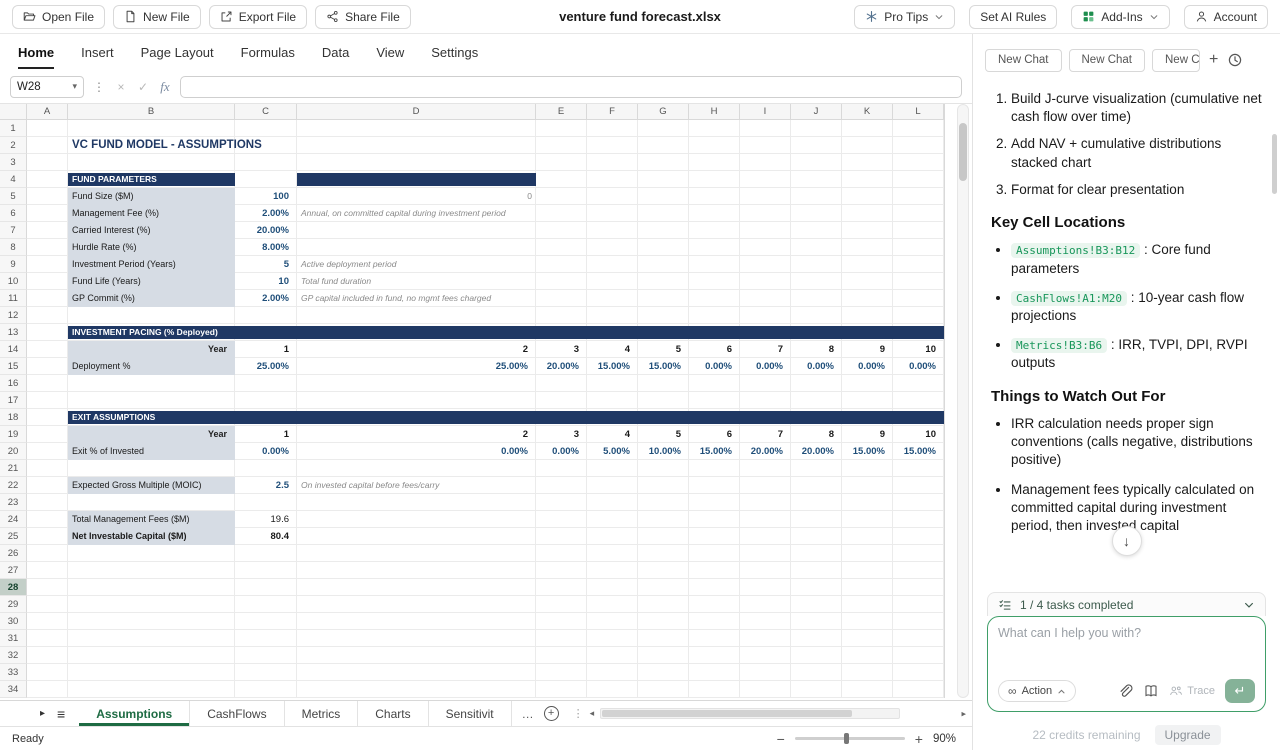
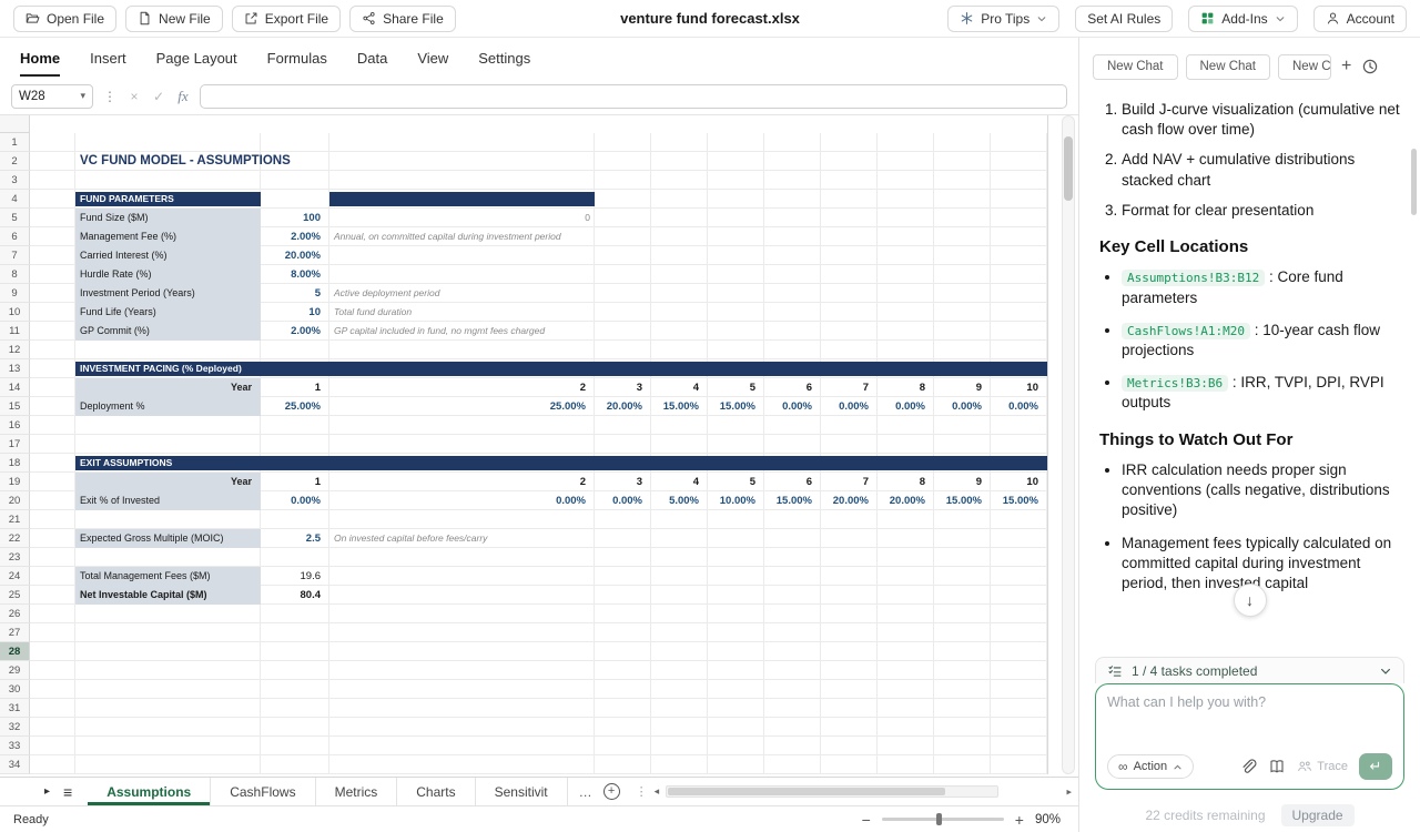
  Open File
  New File
  Export File
  Share File
  venture fund forecast.xlsx
  Pro Tips
  Set AI Rules
  Add-Ins
  Account
  Home
  Insert
  Page Layout
  Formulas
  Data
  View
  Settings
  W28
  ▾
  ⋮
  ×
  ✓
  fx
- A
- B
- C
- D
- E
- F
- G
- H
- I
- J
- K
- L
  1
  2
  3
  4
  5
  6
  7
  8
  9
  10
  11
  12
  13
  14
  15
  16
  17
  18
  19
  20
  21
  22
  23
  24
  25
  26
  27
  28
  29
  30
  31
  32
  33
  34
  VC FUND MODEL - ASSUMPTIONS
  FUND PARAMETERS
  Fund Size ($M)
  100
  0
  Management Fee (%)
  2.00%
  Annual, on committed capital during investment period
  Carried Interest (%)
  20.00%
  Hurdle Rate (%)
  8.00%
  Investment Period (Years)
  5
  Active deployment period
  Fund Life (Years)
  10
  Total fund duration
  GP Commit (%)
  2.00%
  GP capital included in fund, no mgmt fees charged
  INVESTMENT PACING (% Deployed)
  Year
  1
  2
  3
  4
  5
  6
  7
  8
  9
  10
  Deployment %
  25.00%
  25.00%
  20.00%
  15.00%
  15.00%
  0.00%
  0.00%
  0.00%
  0.00%
  0.00%
  EXIT ASSUMPTIONS
  Year
  1
  2
  3
  4
  5
  6
  7
  8
  9
  10
  Exit % of Invested
  0.00%
  0.00%
  0.00%
  5.00%
  10.00%
  15.00%
  20.00%
  20.00%
  15.00%
  15.00%
  Expected Gross Multiple (MOIC)
  2.5
  On invested capital before fees/carry
  Total Management Fees ($M)
  19.6
  Net Investable Capital ($M)
  80.4
  ▸
  ≡
  Assumptions
  CashFlows
  Metrics
  Charts
  Sensitivit
  …
  +
  ⋮
  ◂
  ▸
  Ready
  −
  +
  90%
  New Chat
  New Chat
  New C
  +
  Build J-curve visualization (cumulative net cash flow over time)
  Add NAV + cumulative distributions stacked chart
  Format for clear presentation
  Key Cell Locations
  Assumptions!B3:B12 : Core fund parameters
  CashFlows!A1:M20 : 10-year cash flow projections
  Metrics!B3:B6 : IRR, TVPI, DPI, RVPI outputs
  Things to Watch Out For
  IRR calculation needs proper sign conventions (calls negative, distributions positive)
  Management fees typically calculated on committed capital during investment period, then investd capital
  ↓
  1 / 4 tasks completed
  What can I help you with?
  ∞
  Action
  Trace
  ↵
  22 credits remaining
  Upgrade
